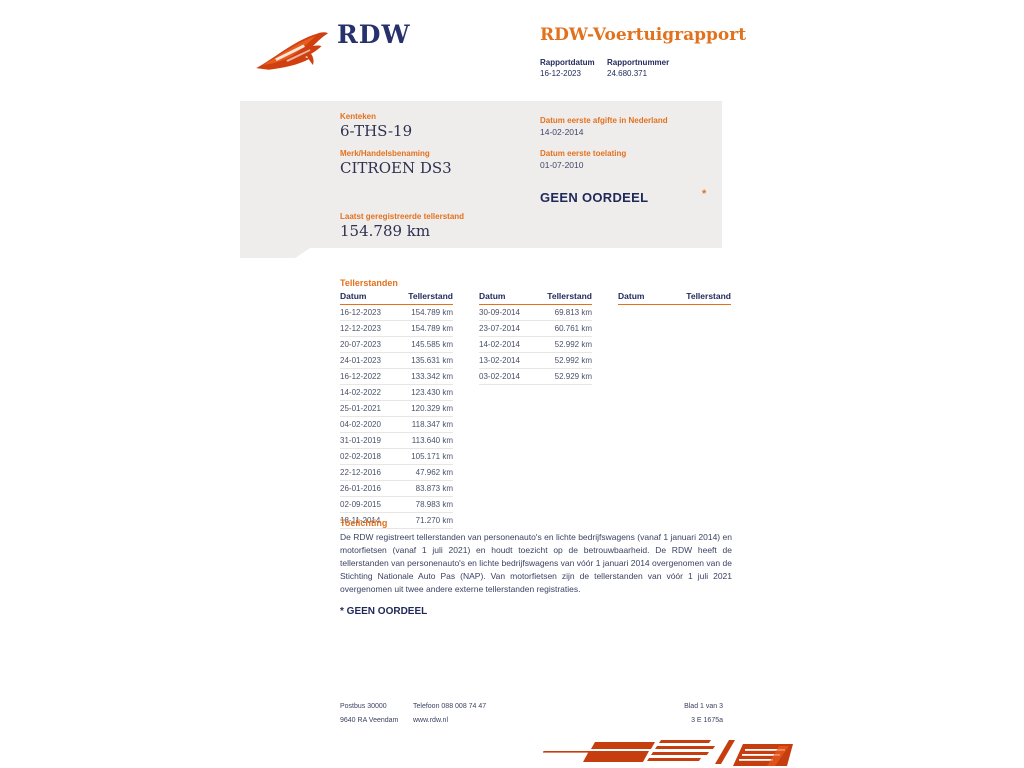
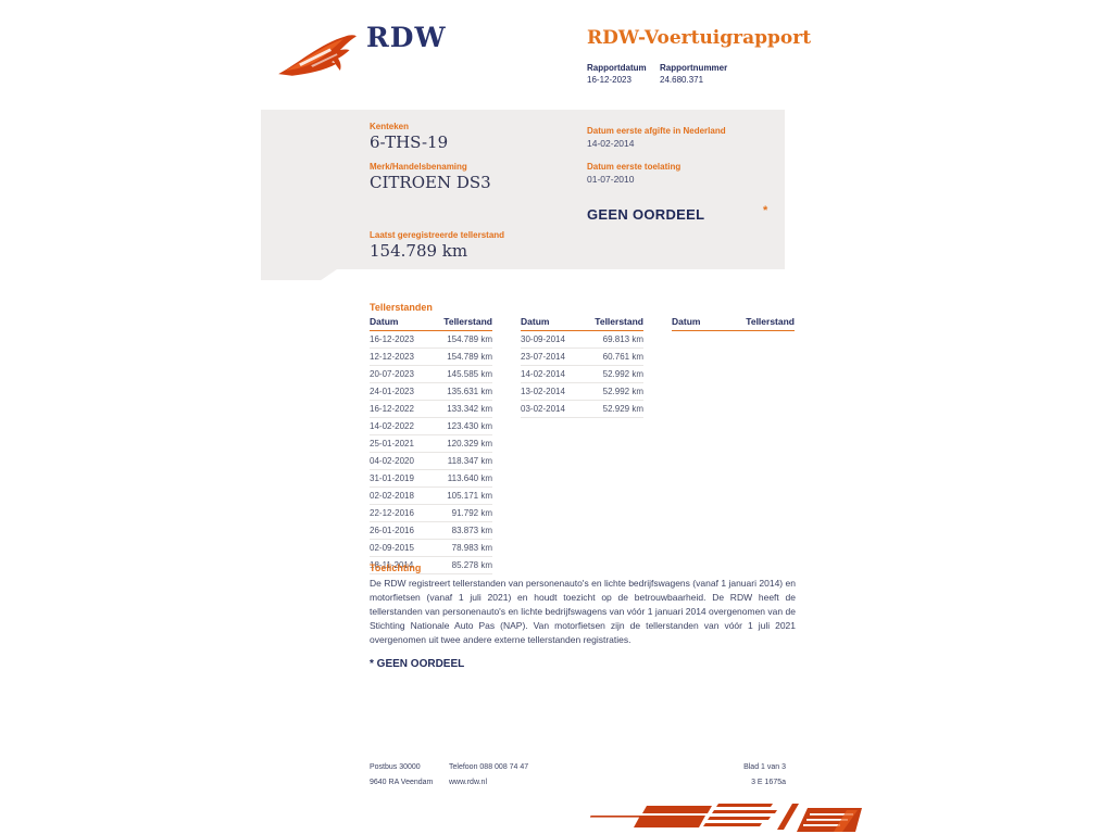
  RDW
  RDW-Voertuigrapport
  Rapportdatum
  16-12-2023
  Rapportnummer
  24.680.371
  Kenteken
  6-THS-19
  Merk/Handelsbenaming
  CITROEN DS3
  Laatst geregistreerde tellerstand
  154.789 km
  Datum eerste afgifte in Nederland
  14-02-2014
  Datum eerste toelating
  01-07-2010
  GEEN OORDEEL
  *
  Tellerstanden
  Datum
  Tellerstand
  16-12-2023
  154.789 km
  12-12-2023
  154.789 km
  20-07-2023
  145.585 km
  24-01-2023
  135.631 km
  16-12-2022
  133.342 km
  14-02-2022
  123.430 km
  25-01-2021
  120.329 km
  04-02-2020
  118.347 km
  31-01-2019
  113.640 km
  02-02-2018
  105.171 km
  22-12-2016
- 47.962 km
+ 91.792 km
  26-01-2016
  83.873 km
  02-09-2015
  78.983 km
  18-11-2014
- 71.270 km
+ 85.278 km
  Datum
  Tellerstand
  30-09-2014
  69.813 km
  23-07-2014
  60.761 km
  14-02-2014
  52.992 km
  13-02-2014
  52.992 km
  03-02-2014
  52.929 km
  Datum
  Tellerstand
  Toelichting
  De RDW registreert tellerstanden van personenauto's en lichte bedrijfswagens (vanaf 1 januari 2014) en motorfietsen (vanaf 1 juli 2021) en houdt toezicht op de betrouwbaarheid. De RDW heeft de tellerstanden van personenauto's en lichte bedrijfswagens van vóór 1 januari 2014 overgenomen van de Stichting Nationale Auto Pas (NAP). Van motorfietsen zijn de tellerstanden van vóór 1 juli 2021 overgenomen uit twee andere externe tellerstanden registraties.
  * GEEN OORDEEL
